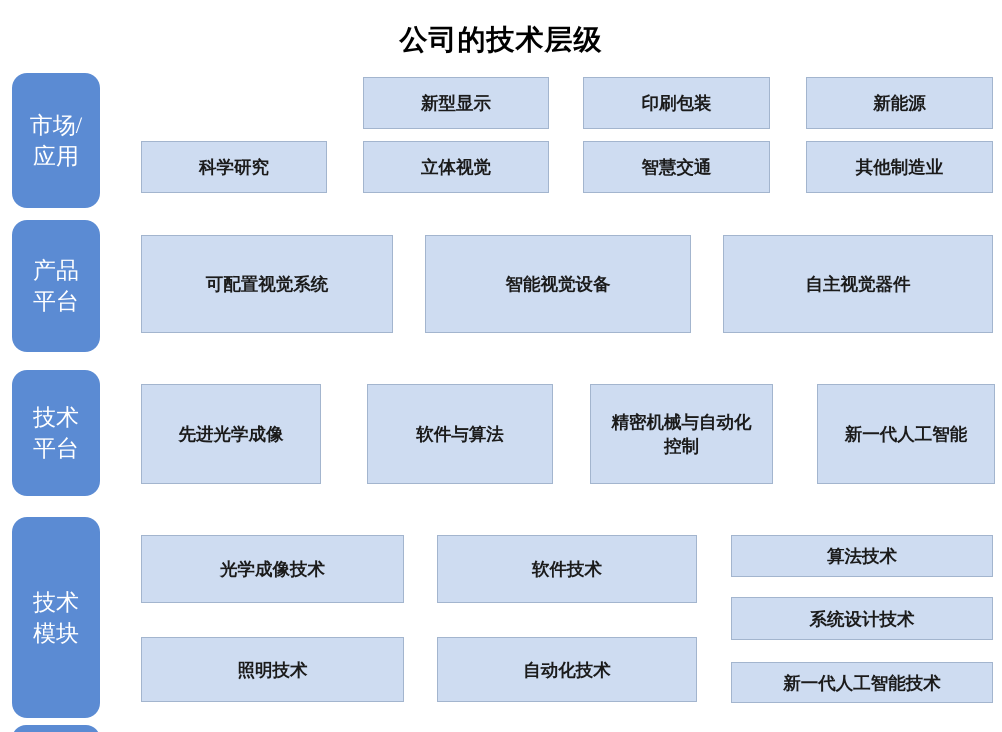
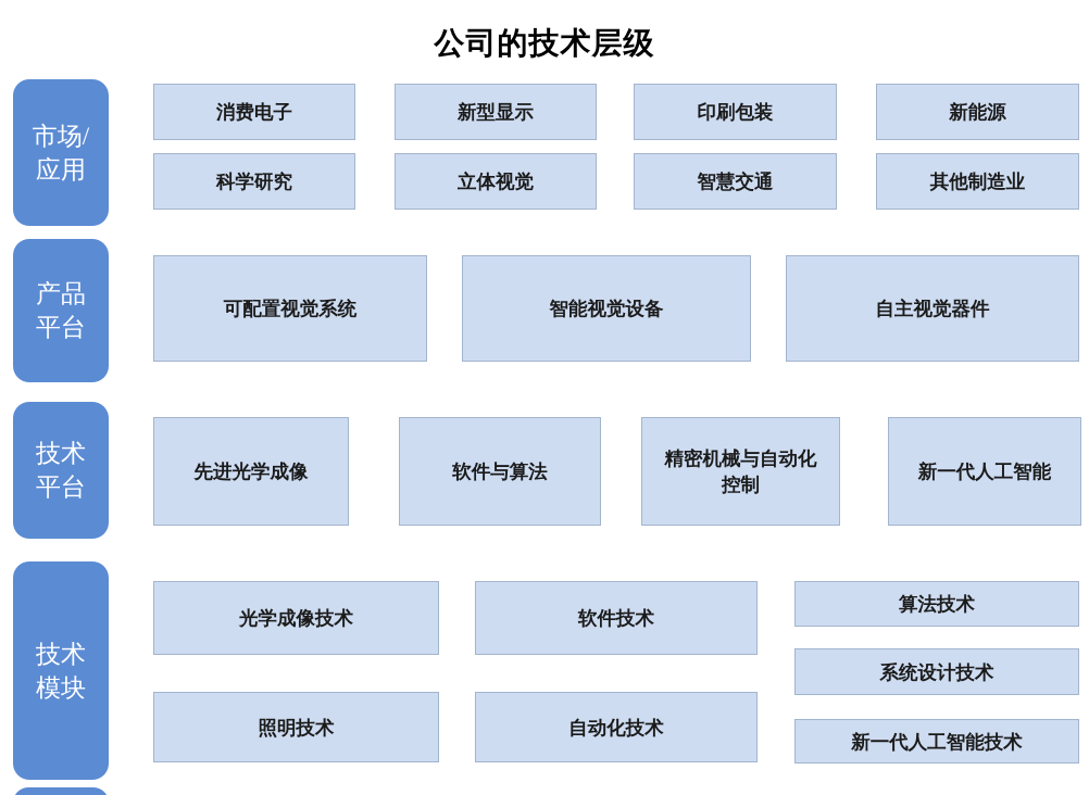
  公司的技术层级
  市场/
  应用
  产品
  平台
  技术
  平台
  技术
  模块
+ 消费电子
  新型显示
  印刷包装
  新能源
  科学研究
  立体视觉
  智慧交通
  其他制造业
  可配置视觉系统
  智能视觉设备
  自主视觉器件
  先进光学成像
  软件与算法
  精密机械与自动化
  控制
  新一代人工智能
  光学成像技术
  软件技术
  算法技术
  系统设计技术
  照明技术
  自动化技术
  新一代人工智能技术
